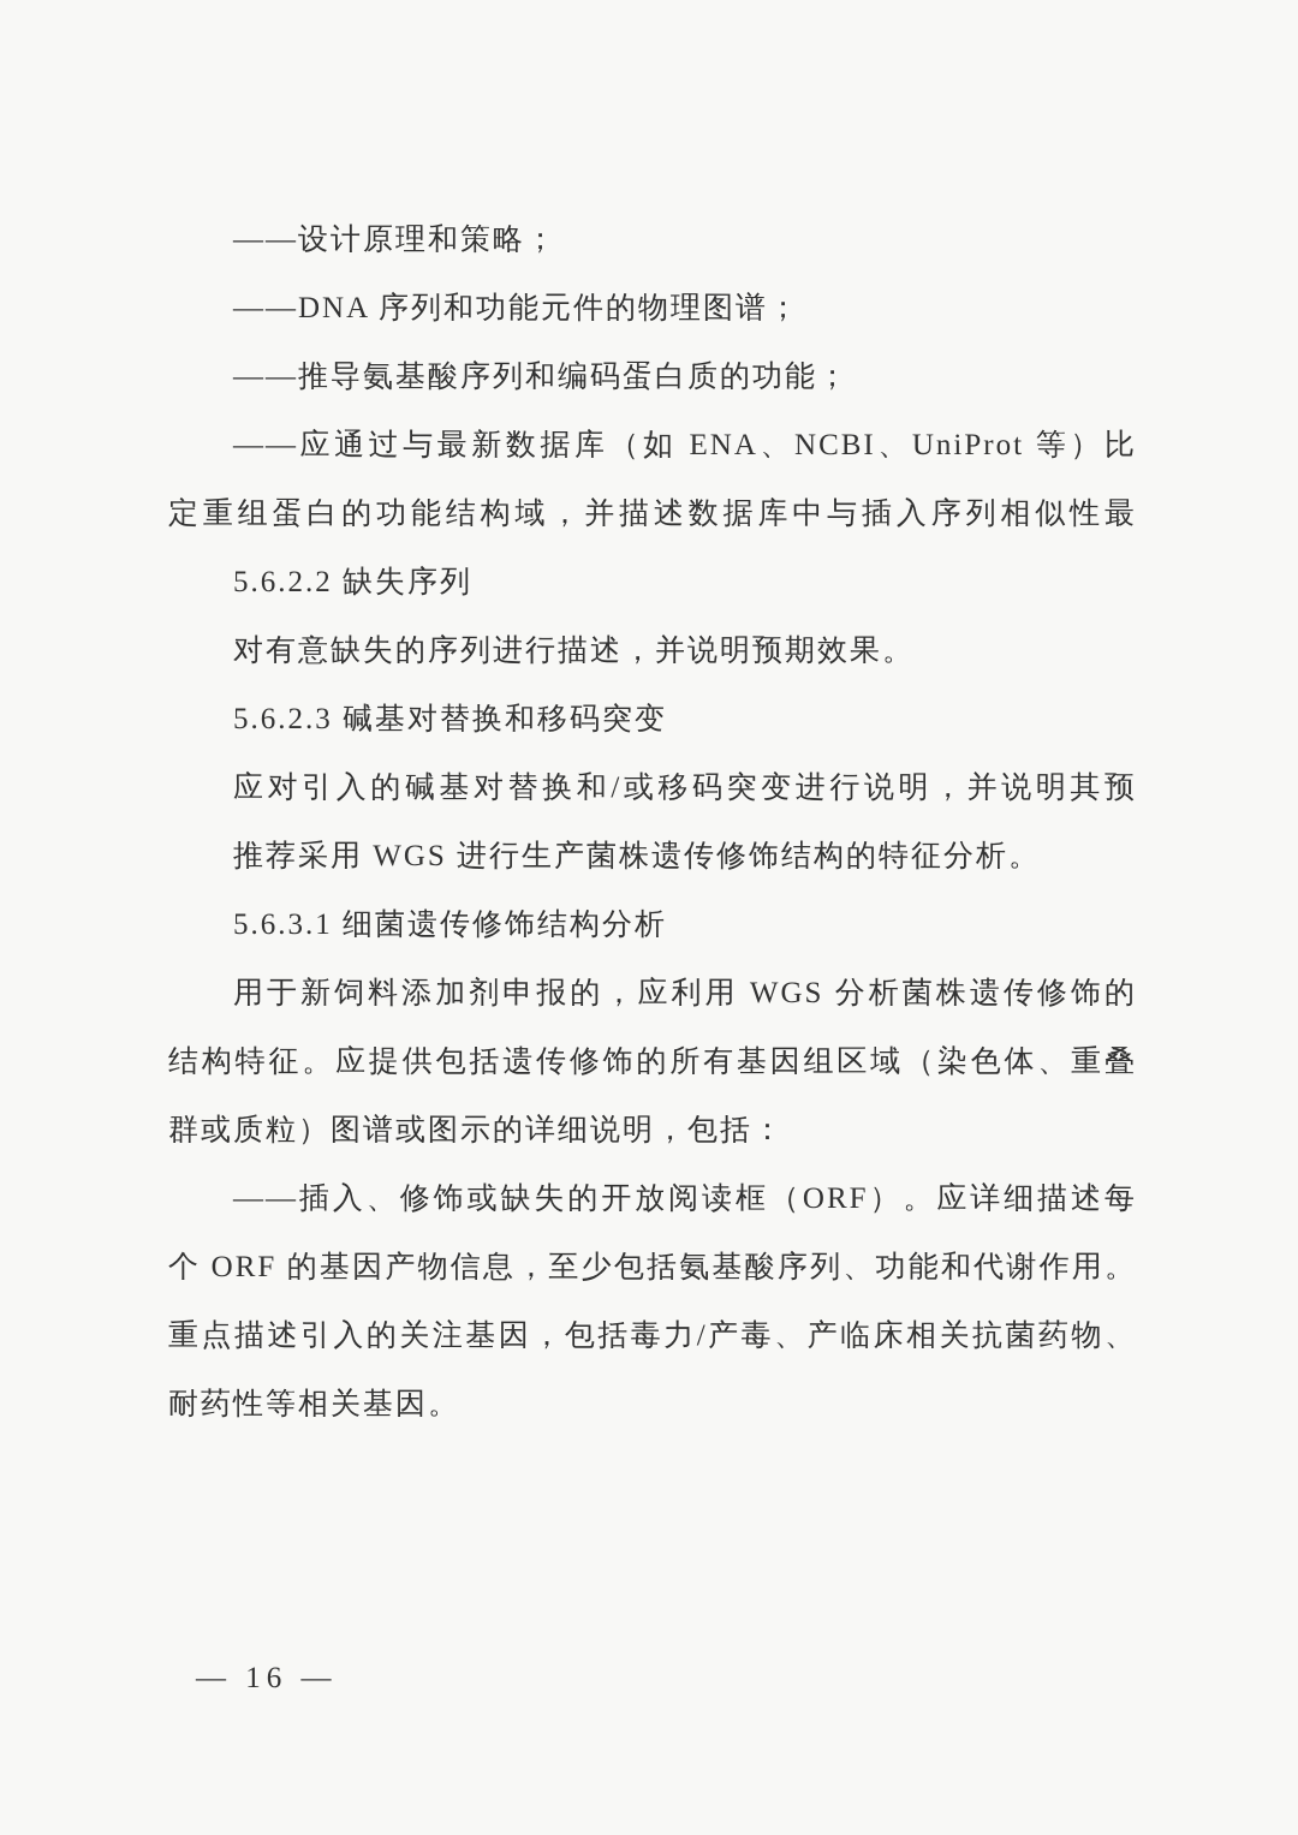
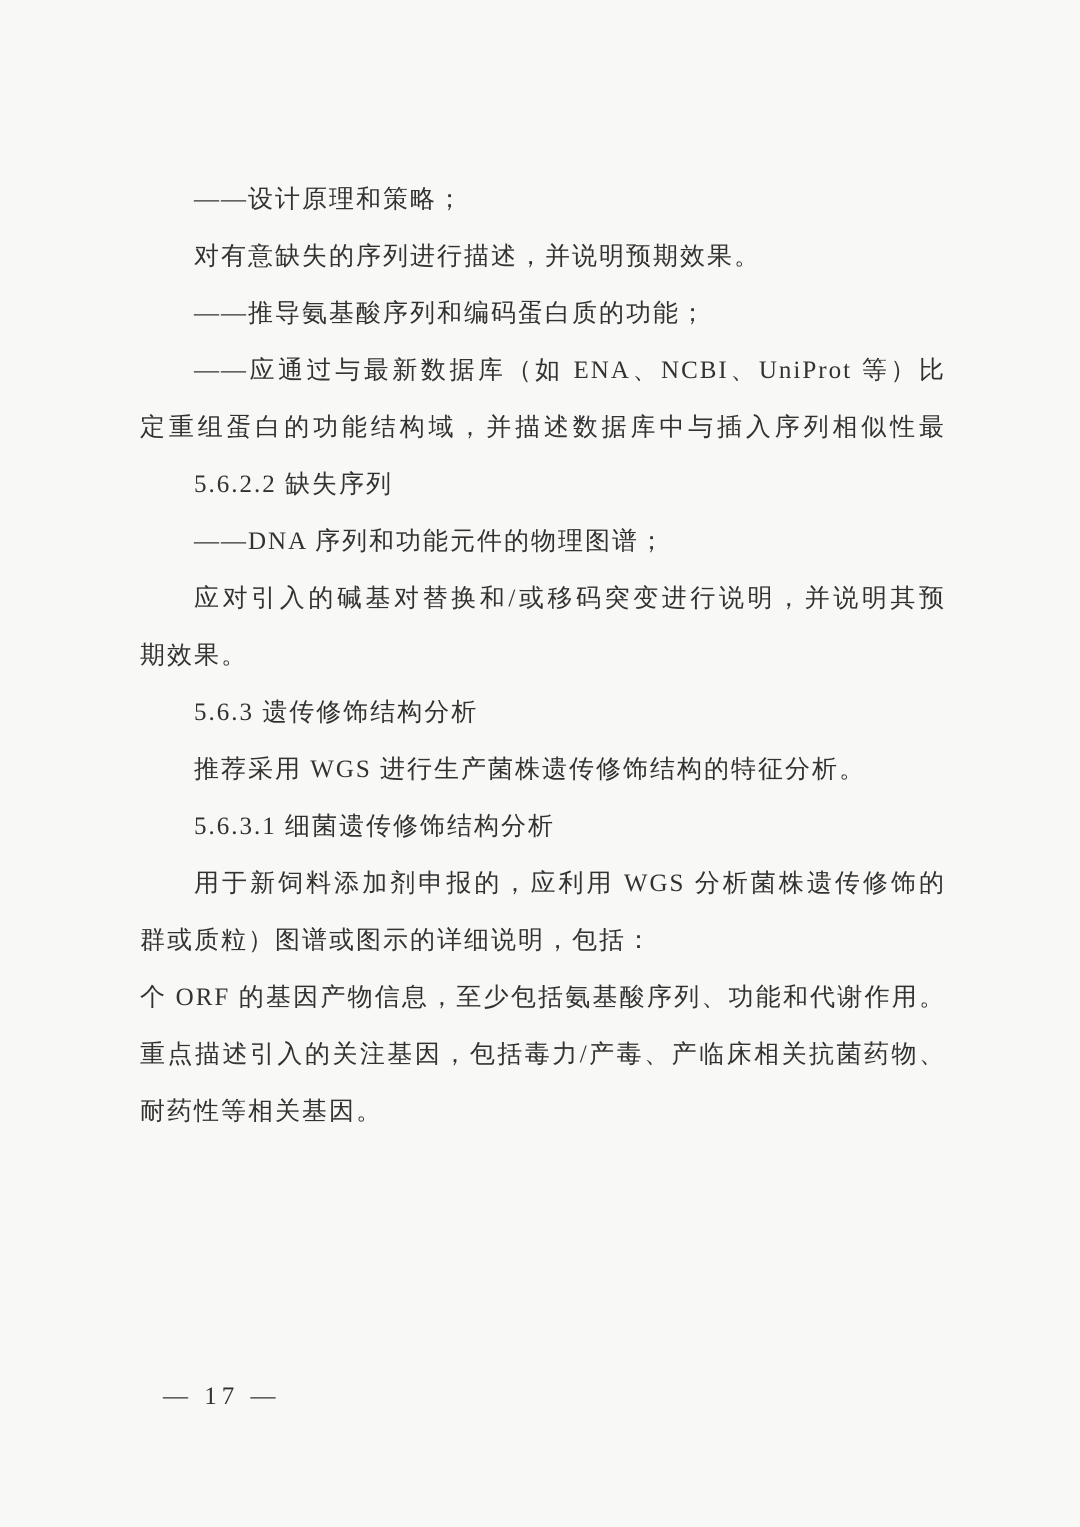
  ——设计原理和策略；
- ——DNA 序列和功能元件的物理图谱；
+ 对有意缺失的序列进行描述，并说明预期效果。
  ——推导氨基酸序列和编码蛋白质的功能；
  ——应通过与最新数据库（如 ENA、NCBI、UniProt 等）比
  定重组蛋白的功能结构域，并描述数据库中与插入序列相似性最
  5.6.2.2 缺失序列
- 对有意缺失的序列进行描述，并说明预期效果。
+ ——DNA 序列和功能元件的物理图谱；
- 5.6.2.3 碱基对替换和移码突变
  应对引入的碱基对替换和/或移码突变进行说明，并说明其预
+ 期效果。
+ 5.6.3 遗传修饰结构分析
  推荐采用 WGS 进行生产菌株遗传修饰结构的特征分析。
  5.6.3.1 细菌遗传修饰结构分析
  用于新饲料添加剂申报的，应利用 WGS 分析菌株遗传修饰的
- 结构特征。应提供包括遗传修饰的所有基因组区域（染色体、重叠
  群或质粒）图谱或图示的详细说明，包括：
- ——插入、修饰或缺失的开放阅读框（ORF）。应详细描述每
  个 ORF 的基因产物信息，至少包括氨基酸序列、功能和代谢作用。
  重点描述引入的关注基因，包括毒力/产毒、产临床相关抗菌药物、
  耐药性等相关基因。
- — 16 —
+ — 17 —
